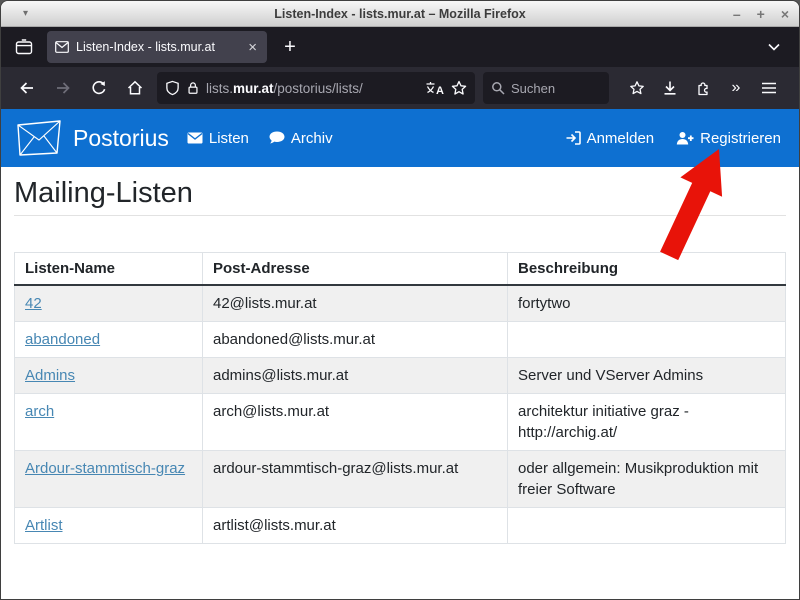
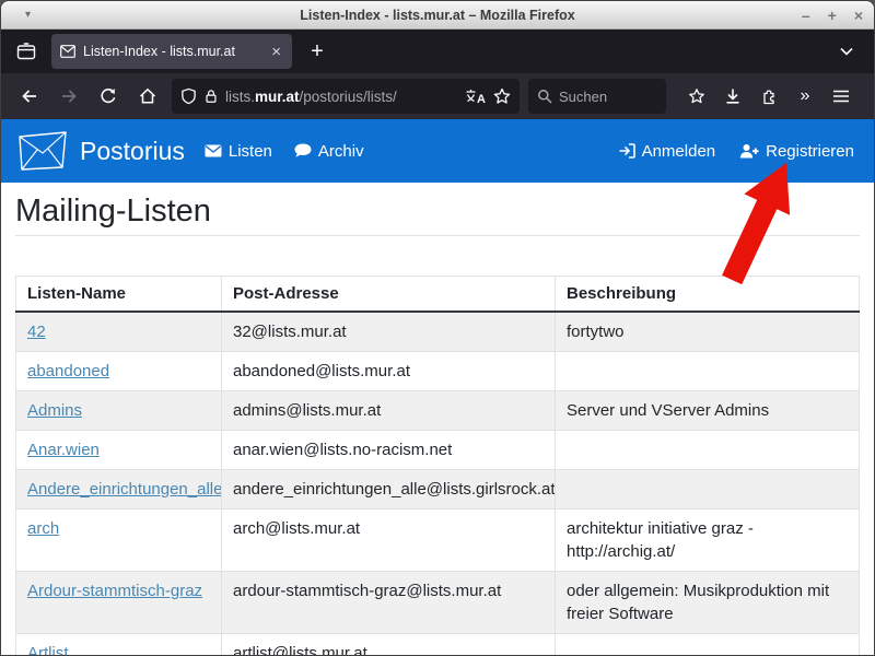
  ▾
  Listen-Index - lists.mur.at – Mozilla Firefox
  –
  +
  ×
  Listen-Index - lists.mur.at
  ×
  +
  lists.mur.at/postorius/lists/
  A
  Suchen
  »
  Postorius
  Listen
  Archiv
  Anmelden
  Registrieren
  Mailing-Listen
  Listen-Name	Post-Adresse	Beschreibung
- 42	42@lists.mur.at	fortytwo
+ 42	32@lists.mur.at	fortytwo
  abandoned	abandoned@lists.mur.at
  Admins	admins@lists.mur.at	Server und VServer Admins
+ Anar.wien	anar.wien@lists.no-racism.net
+ Andere_einrichtungen_alle	andere_einrichtungen_alle@lists.girlsrock.at
  arch	arch@lists.mur.at	architektur initiative graz - http://archig.at/
  Ardour-stammtisch-graz	ardour-stammtisch-graz@lists.mur.at	oder allgemein: Musikproduktion mit freier Software
  Artlist	artlist@lists.mur.at
